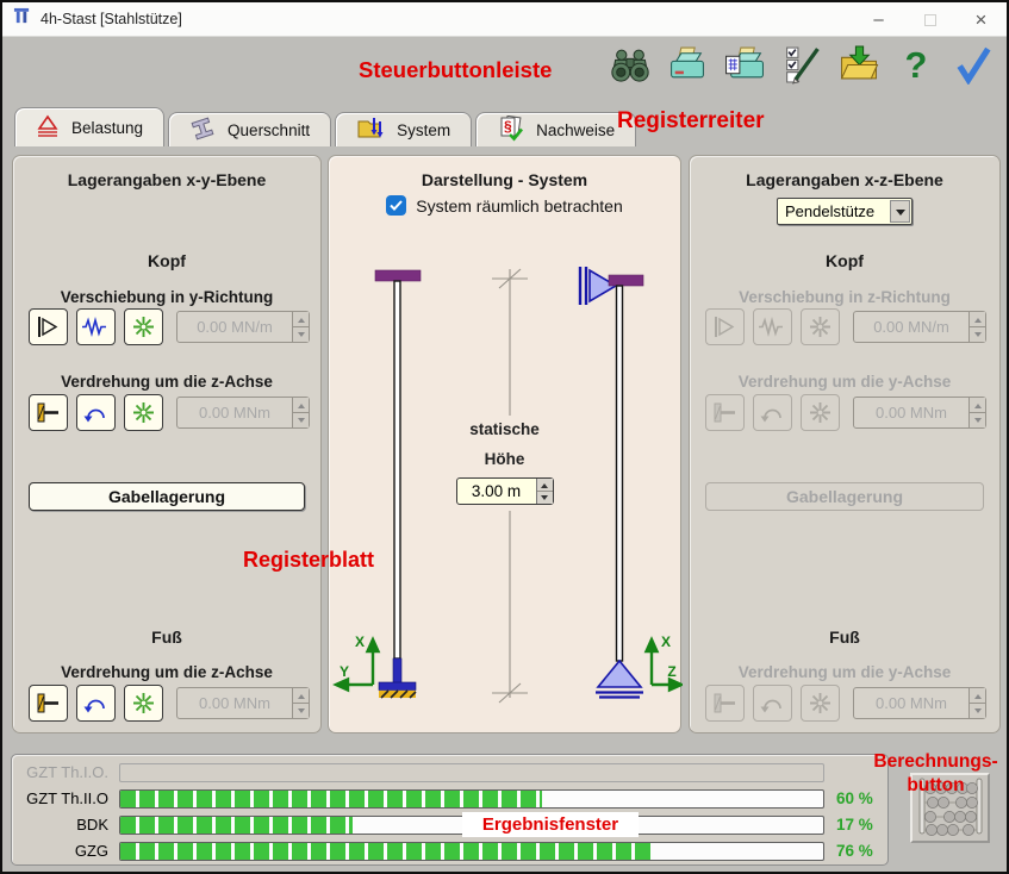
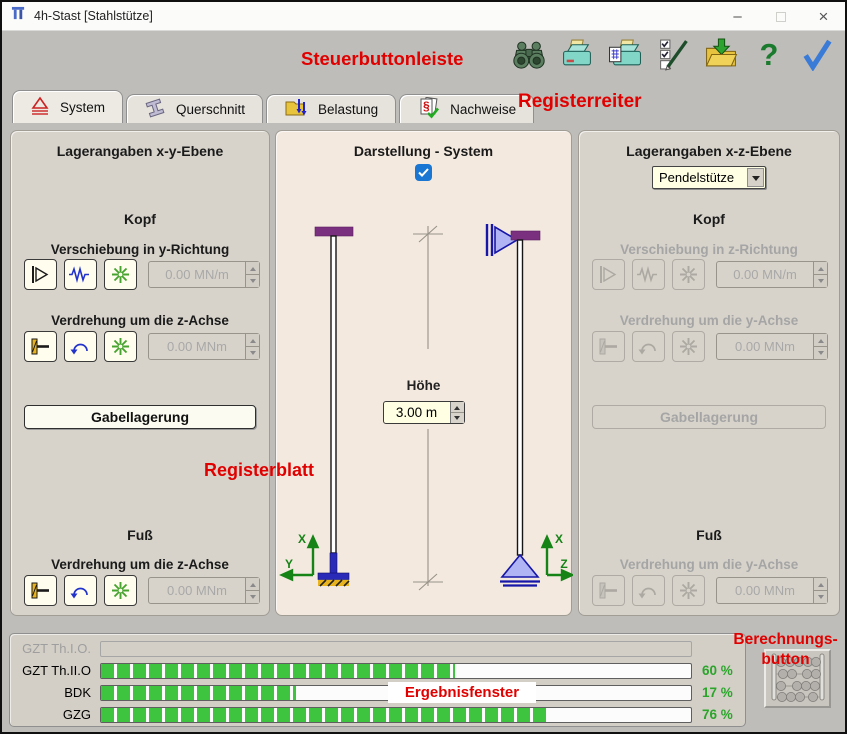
  4h-Stast [Stahlstütze]
  –
  ×
  Steuerbuttonleiste
  ?
- Belastung
+ System
  Querschnitt
- System
+ Belastung
  §
  Nachweise
  Registerreiter
  Lagerangaben x-y-Ebene
  Kopf
  Verschiebung in y-Richtung
  0.00 MN/m
  Verdrehung um die z-Achse
  0.00 MNm
  Gabellagerung
  Fuß
  Verdrehung um die z-Achse
  0.00 MNm
  Darstellung - System
- System räumlich betrachten
  X
  Y
  X
  Z
- statische
  Höhe
  3.00 m
  Lagerangaben x-z-Ebene
  Pendelstütze
  Kopf
  Verschiebung in z-Richtung
  0.00 MN/m
  Verdrehung um die y-Achse
  0.00 MNm
  Gabellagerung
  Fuß
  Verdrehung um die y-Achse
  0.00 MNm
  Registerblatt
  GZT Th.I.O.
  GZT Th.II.O
  60 %
  BDK
  17 %
  GZG
  76 %
  Ergebnisfenster
  Berechnungs-
  button
